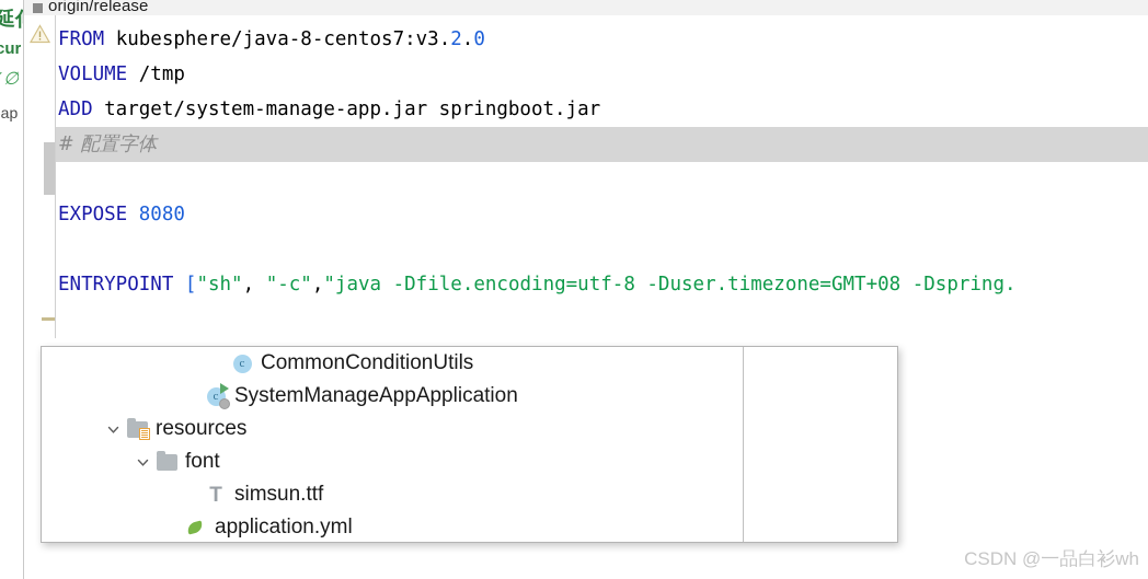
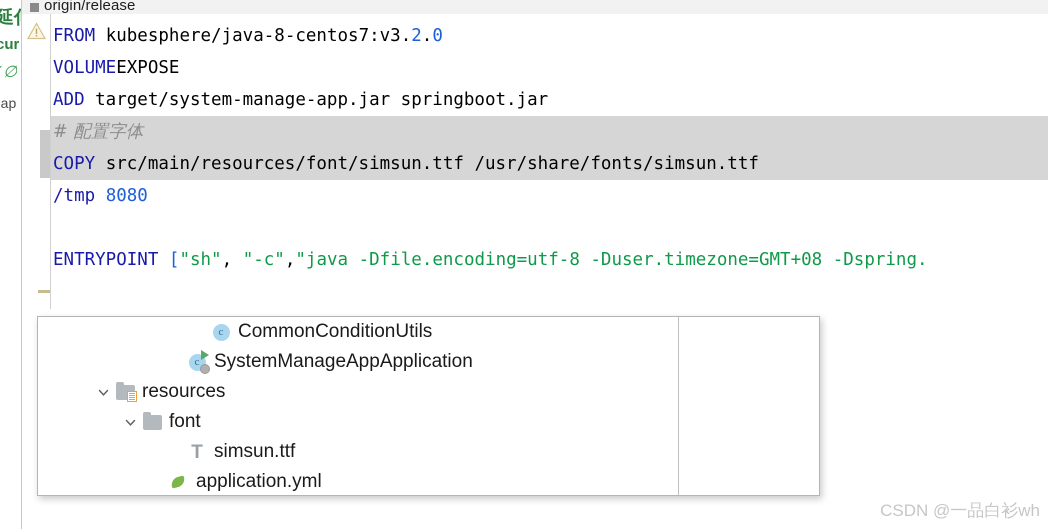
  cur
  origin/release
  FROM kubesphere/java-8-centos7:v3.2.0
- VOLUME /tmp
+ VOLUMEEXPOSE
  ADD target/system-manage-app.jar springboot.jar
  # 配置字体
+ COPY src/main/resources/font/simsun.ttf /usr/share/fonts/simsun.ttf
- EXPOSE 8080
+ /tmp 8080
  ENTRYPOINT ["sh", "-c","java -Dfile.encoding=utf-8 -Duser.timezone=GMT+08 -Dspring.
  c
  CommonConditionUtils
  c
  SystemManageAppApplication
  resources
  font
  T
  simsun.ttf
  application.yml
  CSDN @一品白衫wh
